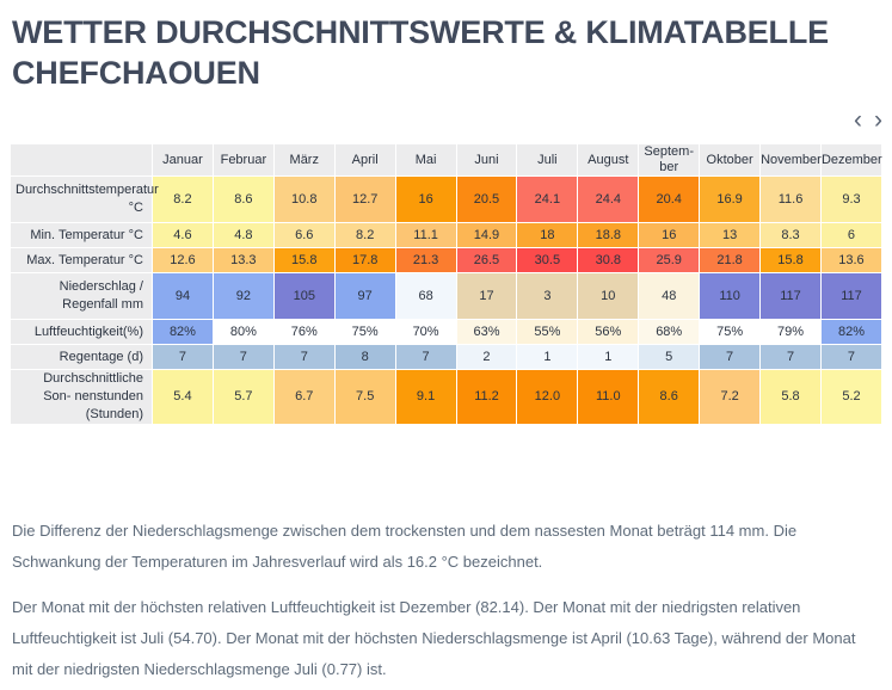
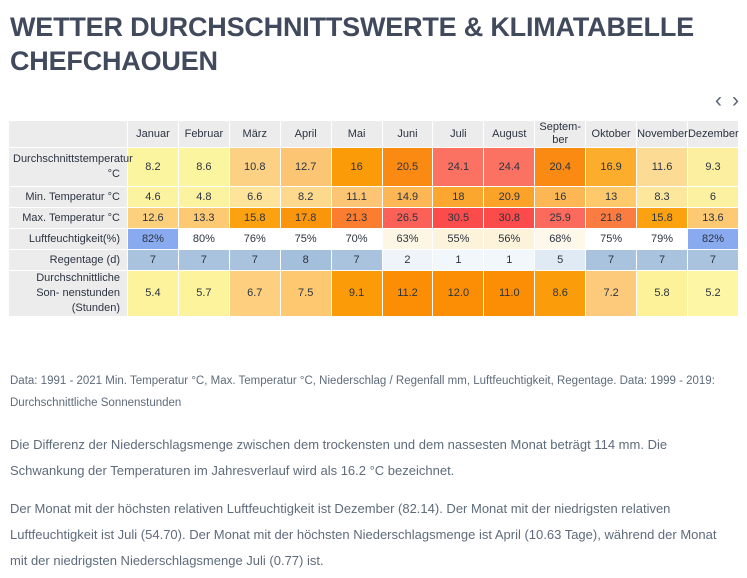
  WETTER DURCHSCHNITTSWERTE & KLIMATABELLE CHEFCHAOUEN
  ‹
  ›
  	Januar	Februar	März	April	Mai	Juni	Juli	August	Septem-​ber	Oktober	November	Dezember
  Durchschnittstemperatur °C	8.2	8.6	10.8	12.7	16	20.5	24.1	24.4	20.4	16.9	11.6	9.3
- Min. Temperatur °C	4.6	4.8	6.6	8.2	11.1	14.9	18	18.8	16	13	8.3	6
+ Min. Temperatur °C	4.6	4.8	6.6	8.2	11.1	14.9	18	20.9	16	13	8.3	6
  Max. Temperatur °C	12.6	13.3	15.8	17.8	21.3	26.5	30.5	30.8	25.9	21.8	15.8	13.6
- Niederschlag / Regenfall mm	94	92	105	97	68	17	3	10	48	110	117	117
  Luftfeuchtigkeit(%)	82%	80%	76%	75%	70%	63%	55%	56%	68%	75%	79%	82%
  Regentage (d)	7	7	7	8	7	2	1	1	5	7	7	7
  Durchschnittliche Son- nenstunden (Stunden)	5.4	5.7	6.7	7.5	9.1	11.2	12.0	11.0	8.6	7.2	5.8	5.2
+ Data: 1991 - 2021 Min. Temperatur °C, Max. Temperatur °C, Niederschlag / Regenfall mm, Luftfeuchtigkeit, Regentage. Data: 1999 - 2019: Durchschnittliche Sonnenstunden
  Die Differenz der Niederschlagsmenge zwischen dem trockensten und dem nassesten Monat beträgt 114 mm. Die Schwankung der Temperaturen im Jahresverlauf wird als 16.2 °C bezeichnet.
  Der Monat mit der höchsten relativen Luftfeuchtigkeit ist Dezember (82.14). Der Monat mit der niedrigsten relativen Luftfeuchtigkeit ist Juli (54.70). Der Monat mit der höchsten Niederschlagsmenge ist April (10.63 Tage), während der Monat mit der niedrigsten Niederschlagsmenge Juli (0.77) ist.
